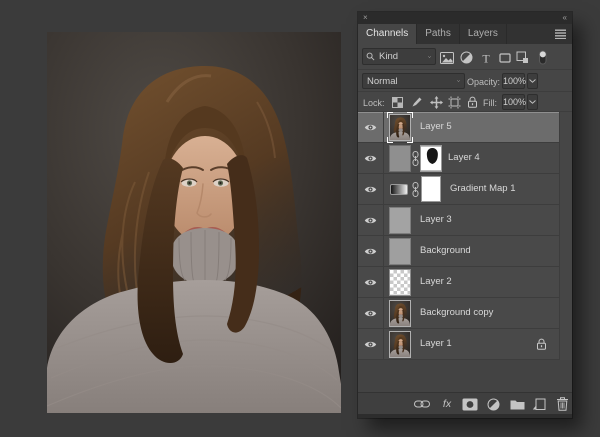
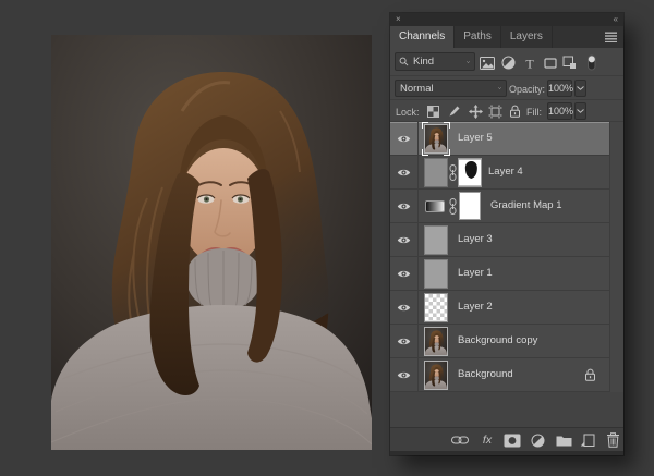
  ×
  «
  Channels
  Paths
  Layers
  Kind
  T
  Normal
  Opacity:
  100%
  Lock:
  Fill:
  100%
  Layer 5
  Layer 4
  Gradient Map 1
  Layer 3
- Background
+ Layer 1
  Layer 2
  Background copy
- Layer 1
+ Background
  fx
